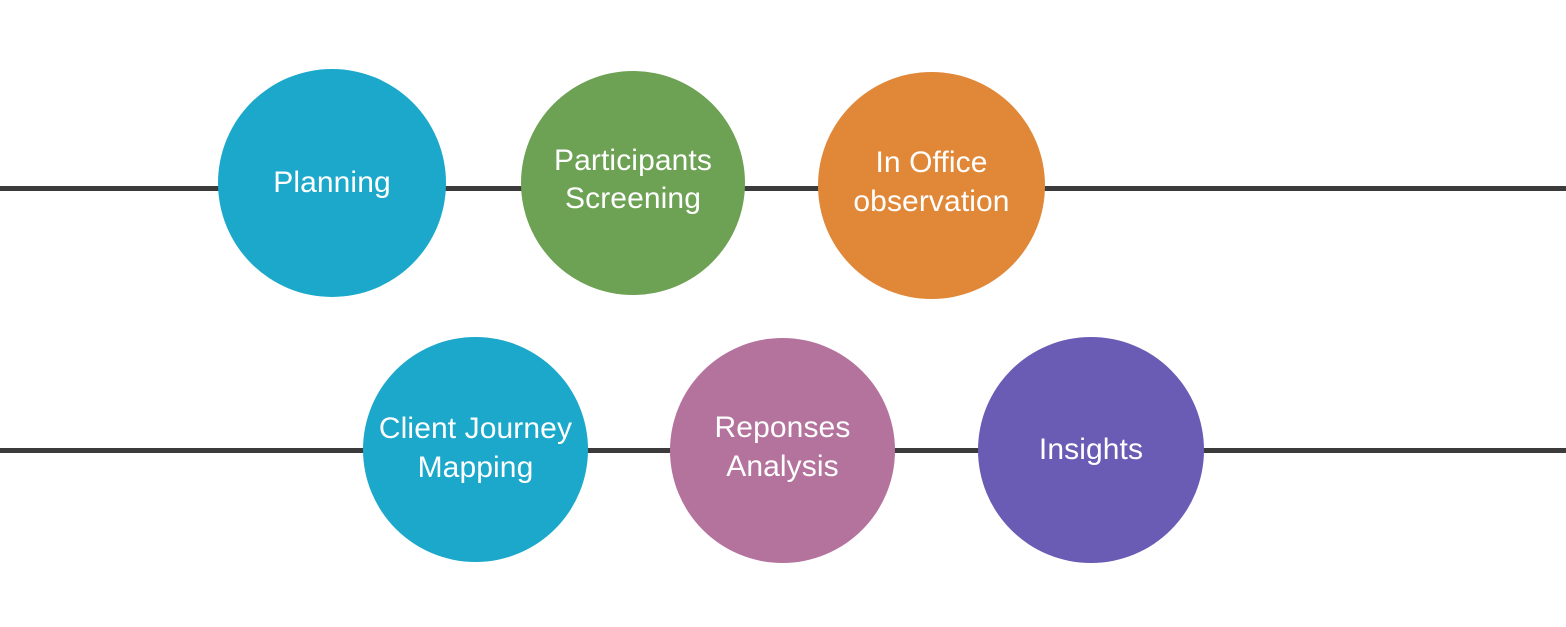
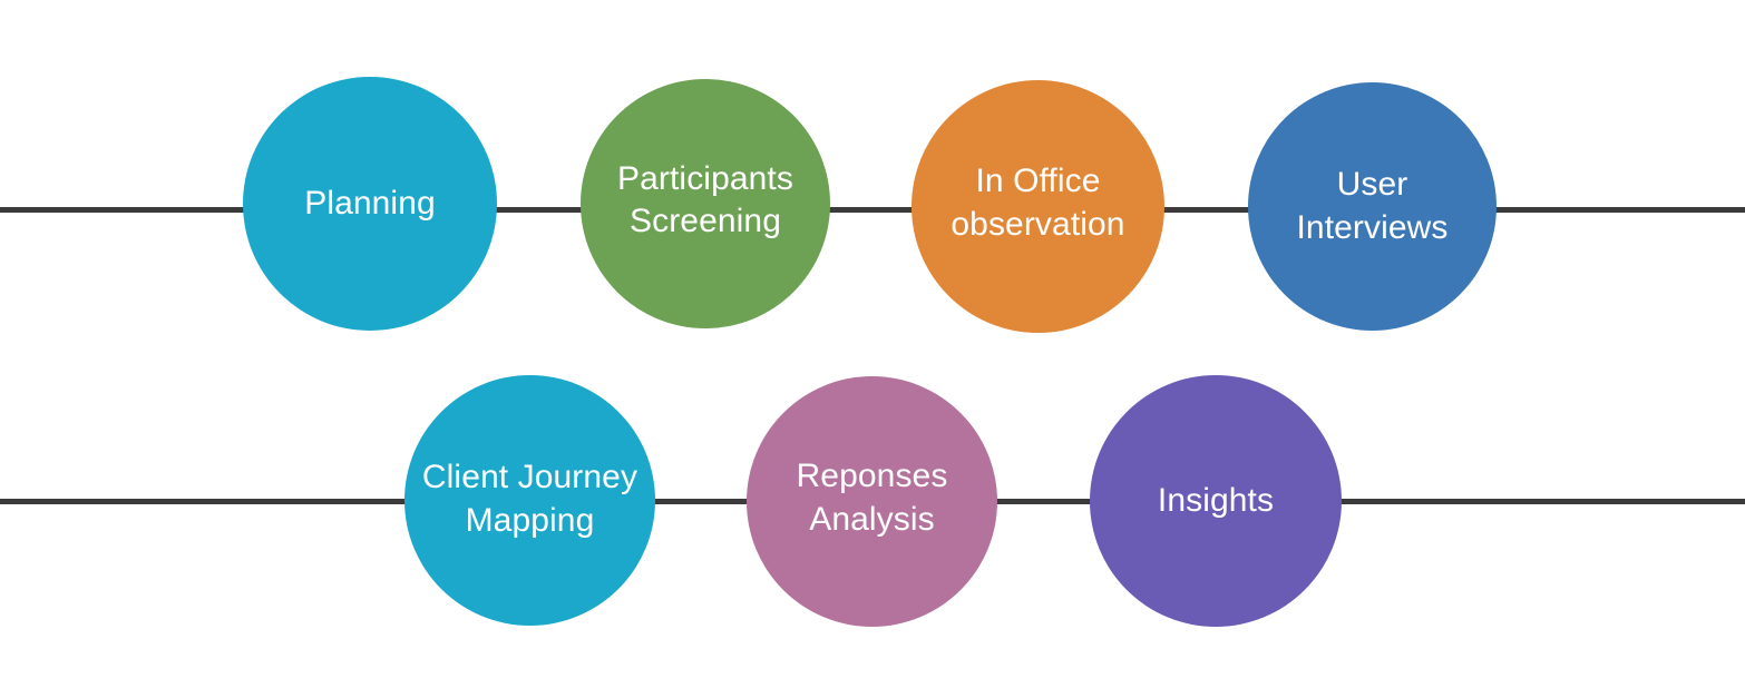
  Planning
  Participants
  Screening
  In Office
  observation
+ User
+ Interviews
  Client Journey
  Mapping
  Reponses
  Analysis
  Insights
